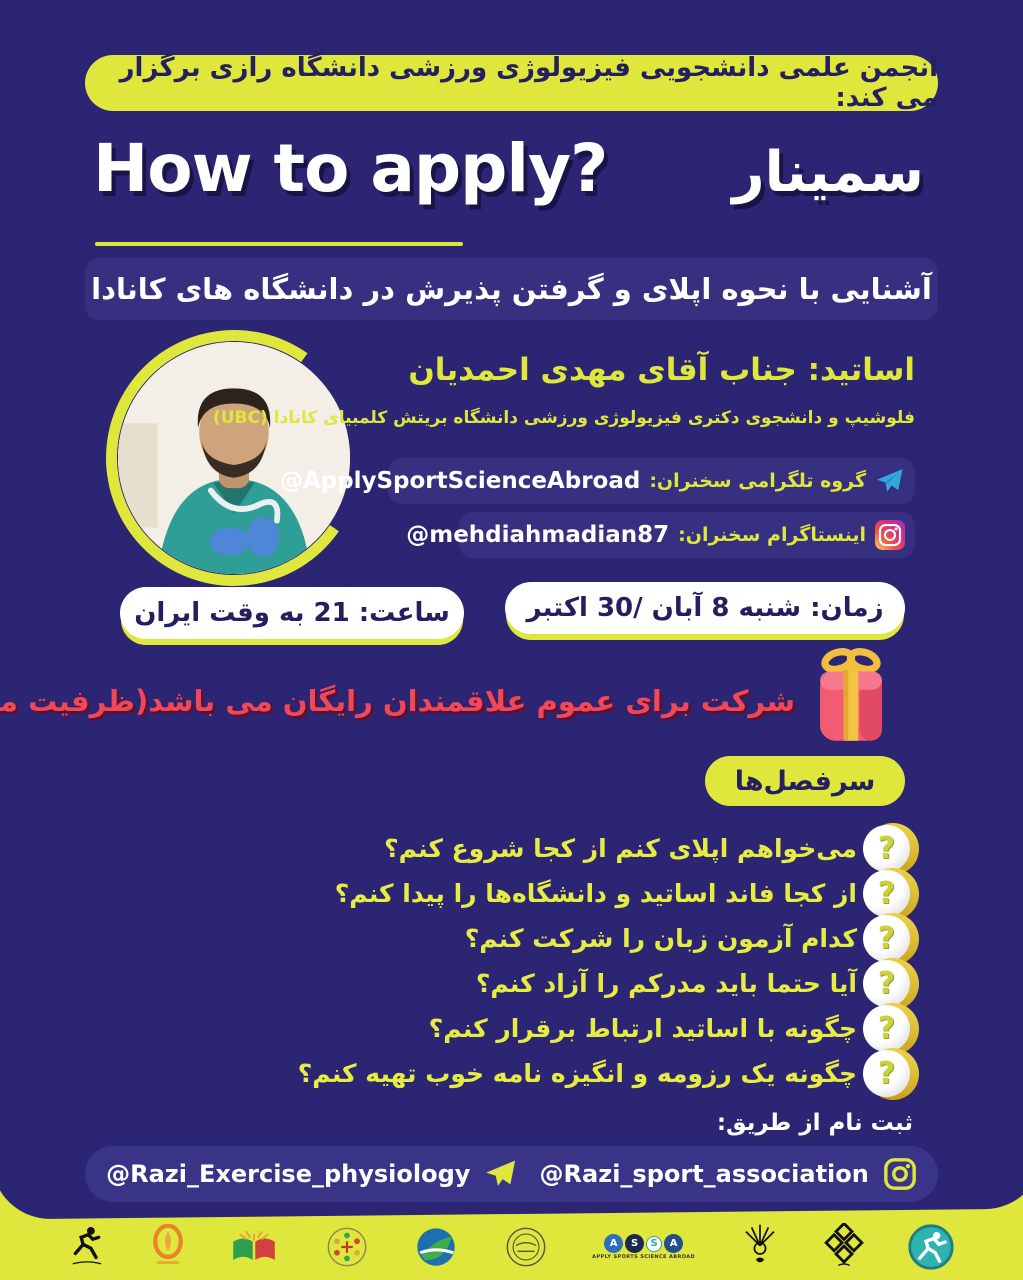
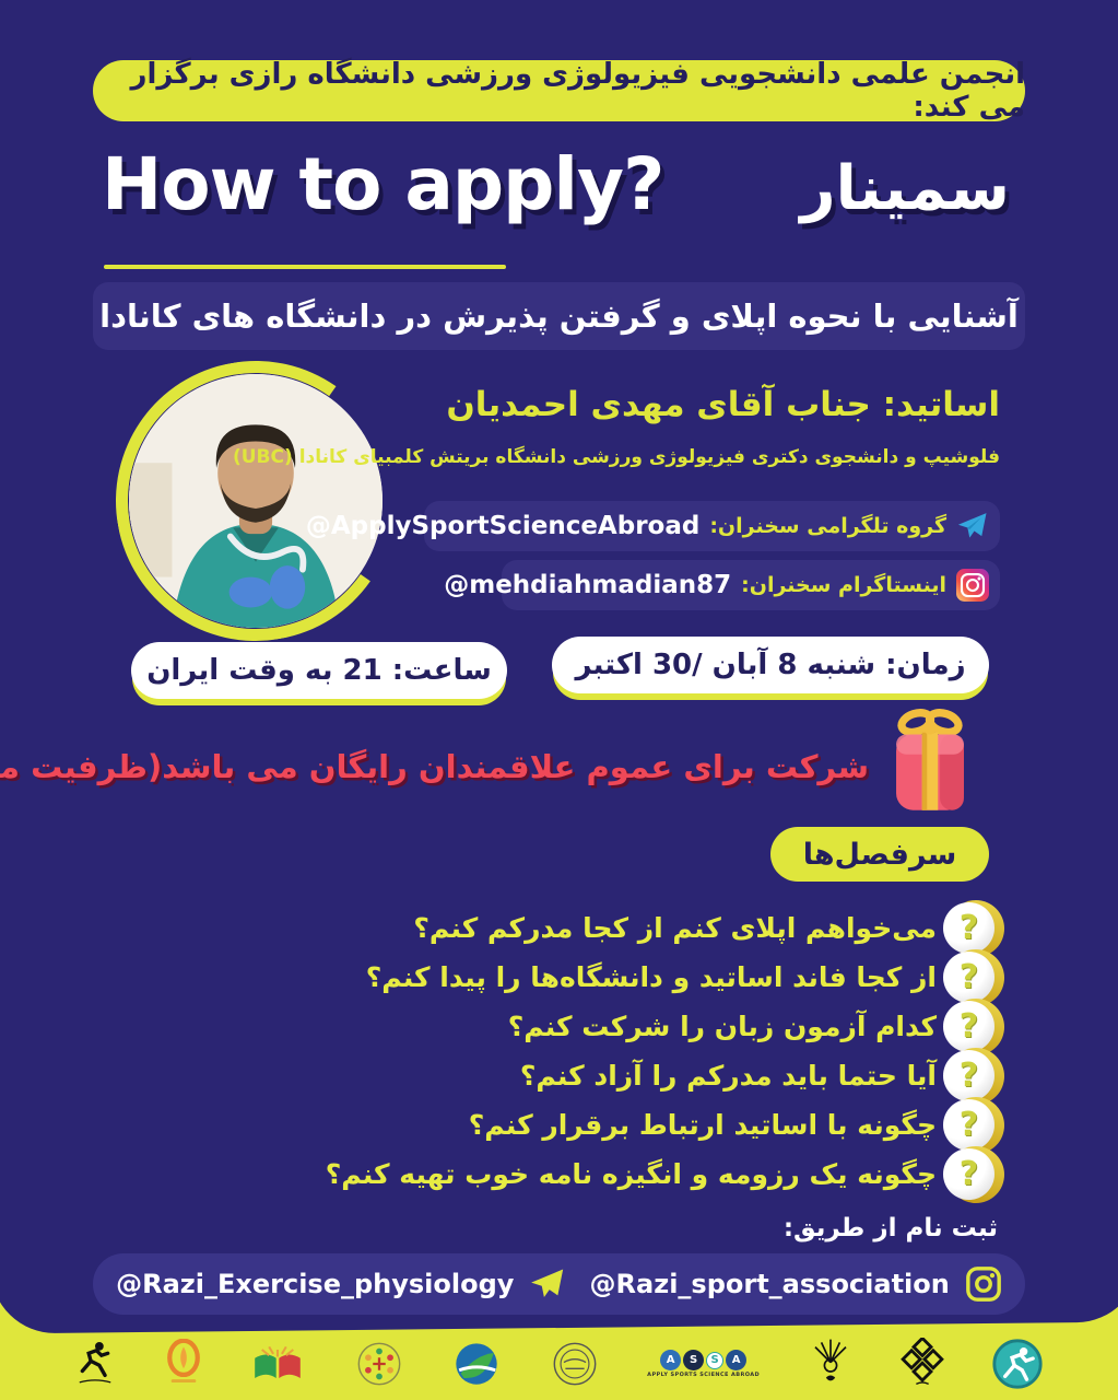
  انجمن علمی دانشجویی فیزیولوژی ورزشی دانشگاه رازی برگزار می کند:
  How to apply?
  سمینار
  آشنایی با نحوه اپلای و گرفتن پذیرش در دانشگاه های کانادا
  اساتید: جناب آقای مهدی احمدیان
  فلوشیپ و دانشجوی دکتری فیزیولوژی ورزشی دانشگاه بریتش کلمبیای کانادا (UBC)
  گروه تلگرامی سخنران:
  @ApplySportScienceAbroad
  اینستاگرام سخنران:
  @mehdiahmadian87
  زمان: شنبه 8 آبان /30 اکتبر
  ساعت: 21 به وقت ایران
  شرکت برای عموم علاقمندان رایگان می باشد(ظرفیت م
  سرفصل‌ها
  ?
- می‌خواهم اپلای کنم از کجا شروع کنم؟
+ می‌خواهم اپلای کنم از کجا مدرکم کنم؟
  ?
  از کجا فاند اساتید و دانشگاه‌ها را پیدا کنم؟
  ?
  کدام آزمون زبان را شرکت کنم؟
  ?
  آیا حتما باید مدرکم را آزاد کنم؟
  ?
  چگونه با اساتید ارتباط برقرار کنم؟
  ?
  چگونه یک رزومه و انگیزه نامه خوب تهیه کنم؟
  ثبت نام از طریق:
  @Razi_Exercise_physiology
  @Razi_sport_association
  A
  S
  S
  A
